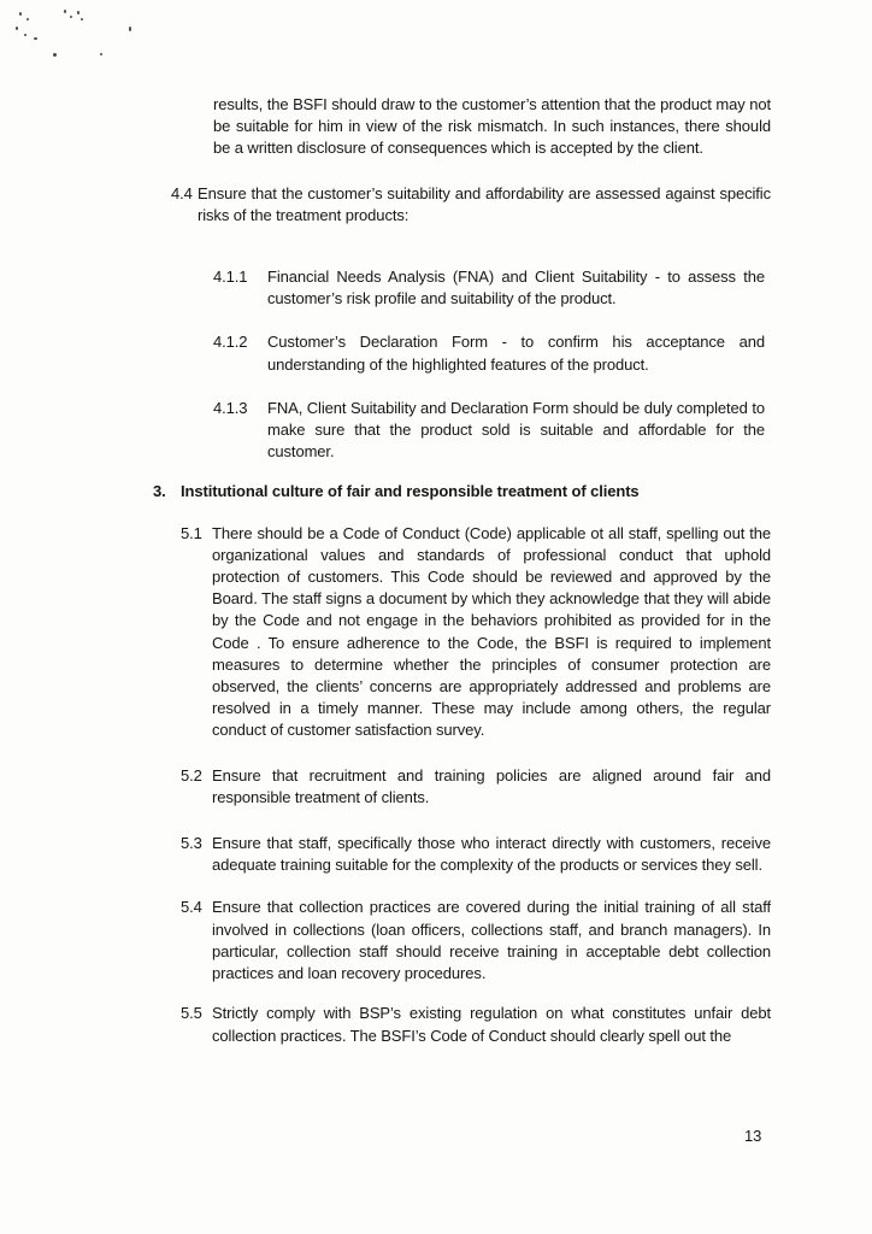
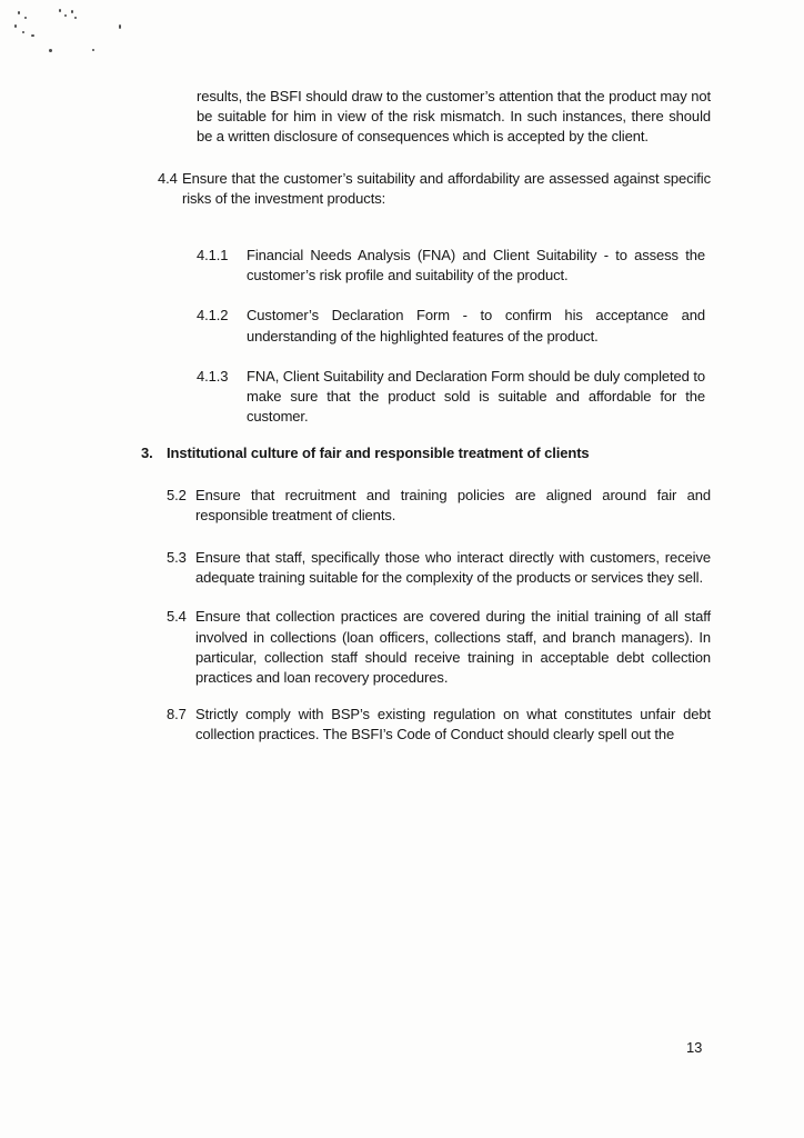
  results, the BSFI should draw to the customer’s attention that the product may not be suitable for him in view of the risk mismatch. In such instances, there should be a written disclosure of consequences which is accepted by the client.
  4.4
- Ensure that the customer’s suitability and affordability are assessed against specific risks of the treatment products:
+ Ensure that the customer’s suitability and affordability are assessed against specific risks of the investment products:
  4.1.1
  Financial Needs Analysis (FNA) and Client Suitability - to assess the customer’s risk profile and suitability of the product.
  4.1.2
  Customer’s Declaration Form - to confirm his acceptance and understanding of the highlighted features of the product.
  4.1.3
  FNA, Client Suitability and Declaration Form should be duly completed to make sure that the product sold is suitable and affordable for the customer.
  3.
  Institutional culture of fair and responsible treatment of clients
- 5.1
- There should be a Code of Conduct (Code) applicable ot all staff, spelling out the organizational values and standards of professional conduct that uphold protection of customers. This Code should be reviewed and approved by the Board. The staff signs a document by which they acknowledge that they will abide by the Code and not engage in the behaviors prohibited as provided for in the Code . To ensure adherence to the Code, the BSFI is required to implement measures to determine whether the principles of consumer protection are observed, the clients’ concerns are appropriately addressed and problems are resolved in a timely manner. These may include among others, the regular conduct of customer satisfaction survey.
  5.2
  Ensure that recruitment and training policies are aligned around fair and responsible treatment of clients.
  5.3
  Ensure that staff, specifically those who interact directly with customers, receive adequate training suitable for the complexity of the products or services they sell.
  5.4
  Ensure that collection practices are covered during the initial training of all staff involved in collections (loan officers, collections staff, and branch managers). In particular, collection staff should receive training in acceptable debt collection practices and loan recovery procedures.
- 5.5
+ 8.7
  Strictly comply with BSP’s existing regulation on what constitutes unfair debt collection practices. The BSFI’s Code of Conduct should clearly spell out the
  13
